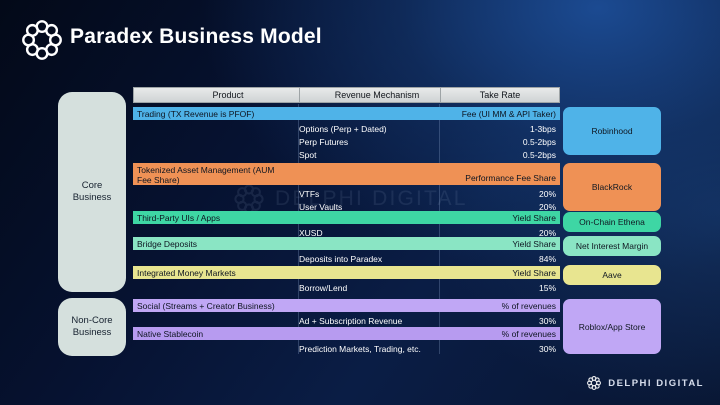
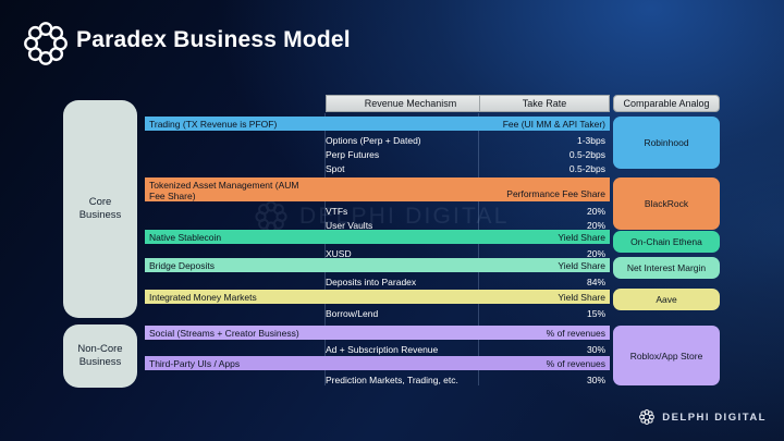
  Paradex Business Model
  DELPHI DIGITAL
  Core
  Business
  Non-Core
  Business
- Product
  Revenue Mechanism
  Take Rate
+ Comparable Analog
  Trading (TX Revenue is PFOF)
  Fee (UI MM & API Taker)
  Options (Perp + Dated)
  1-3bps
  Perp Futures
  0.5-2bps
  Spot
  0.5-2bps
  Tokenized Asset Management (AUM
  Fee Share)
  Performance Fee Share
  VTFs
  20%
  User Vaults
  20%
- Third-Party UIs / Apps
+ Native Stablecoin
  Yield Share
  XUSD
  20%
  Bridge Deposits
  Yield Share
  Deposits into Paradex
  84%
  Integrated Money Markets
  Yield Share
  Borrow/Lend
  15%
  Social (Streams + Creator Business)
  % of revenues
  Ad + Subscription Revenue
  30%
- Native Stablecoin
+ Third-Party UIs / Apps
  % of revenues
  Prediction Markets, Trading, etc.
  30%
  Robinhood
  BlackRock
  On-Chain Ethena
  Net Interest Margin
  Aave
  Roblox/App Store
  DELPHI DIGITAL
